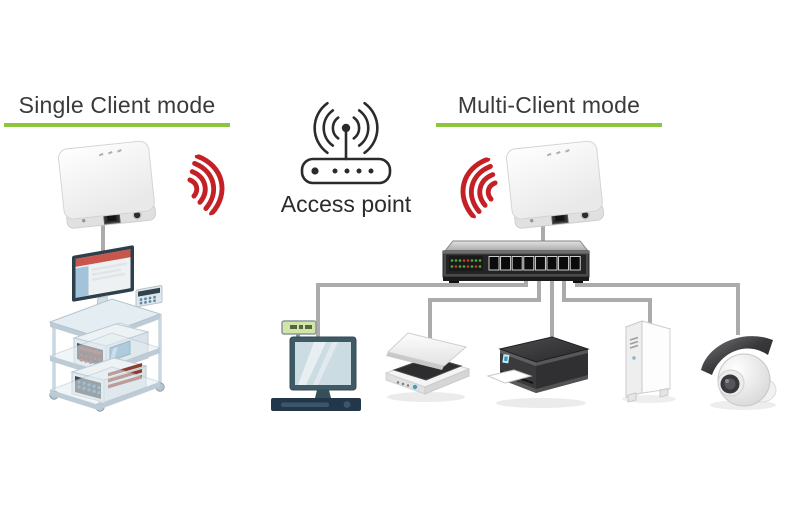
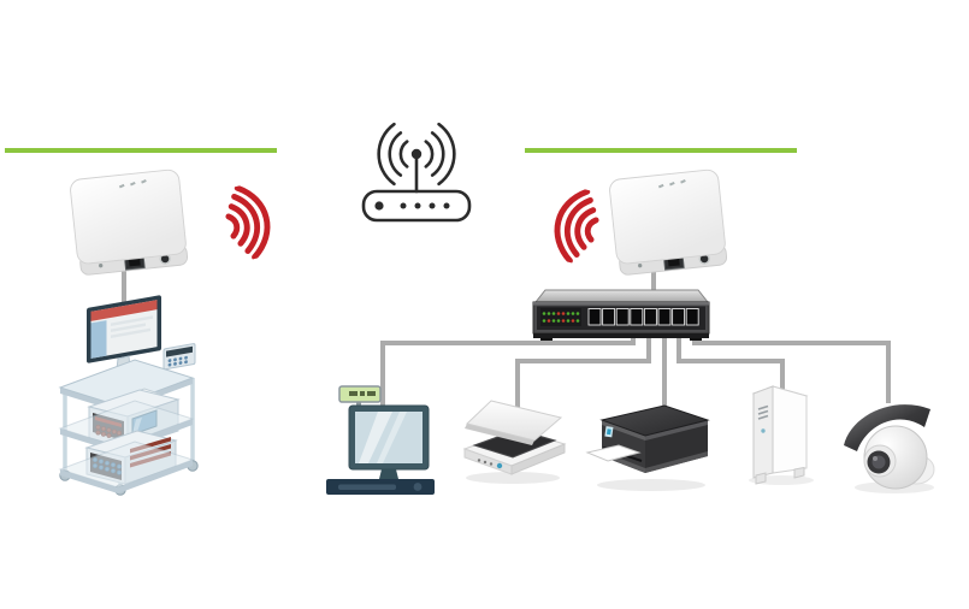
- Single Client mode
- Multi-Client mode
- Access point
